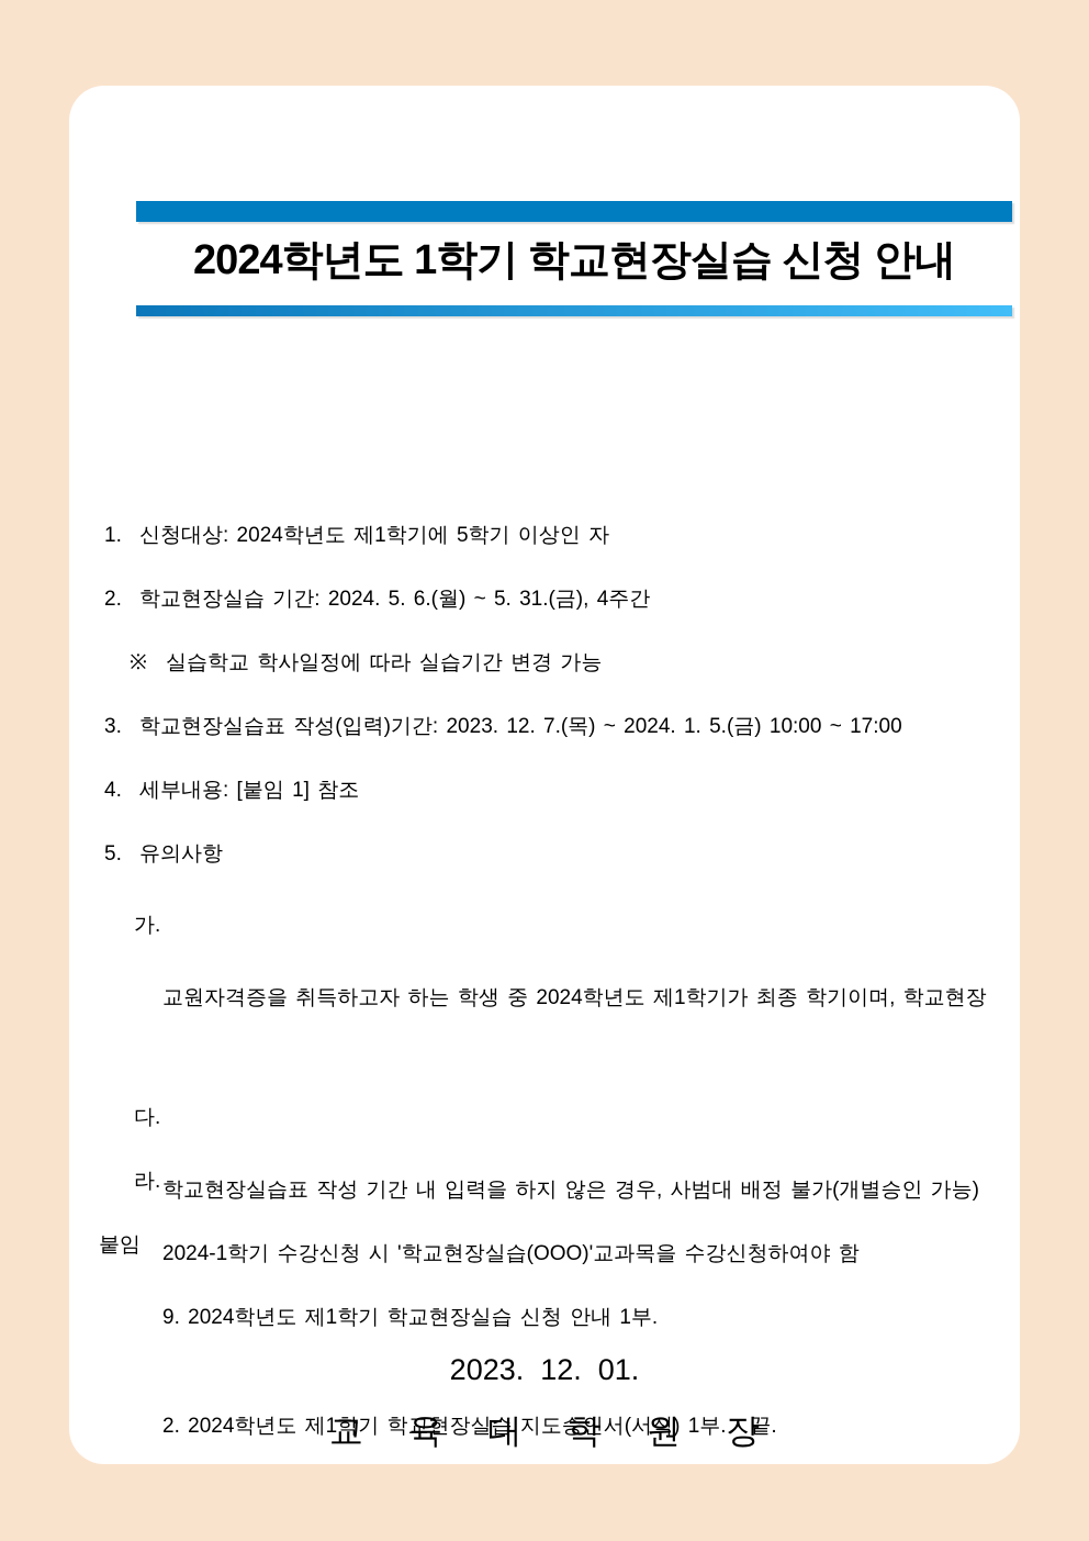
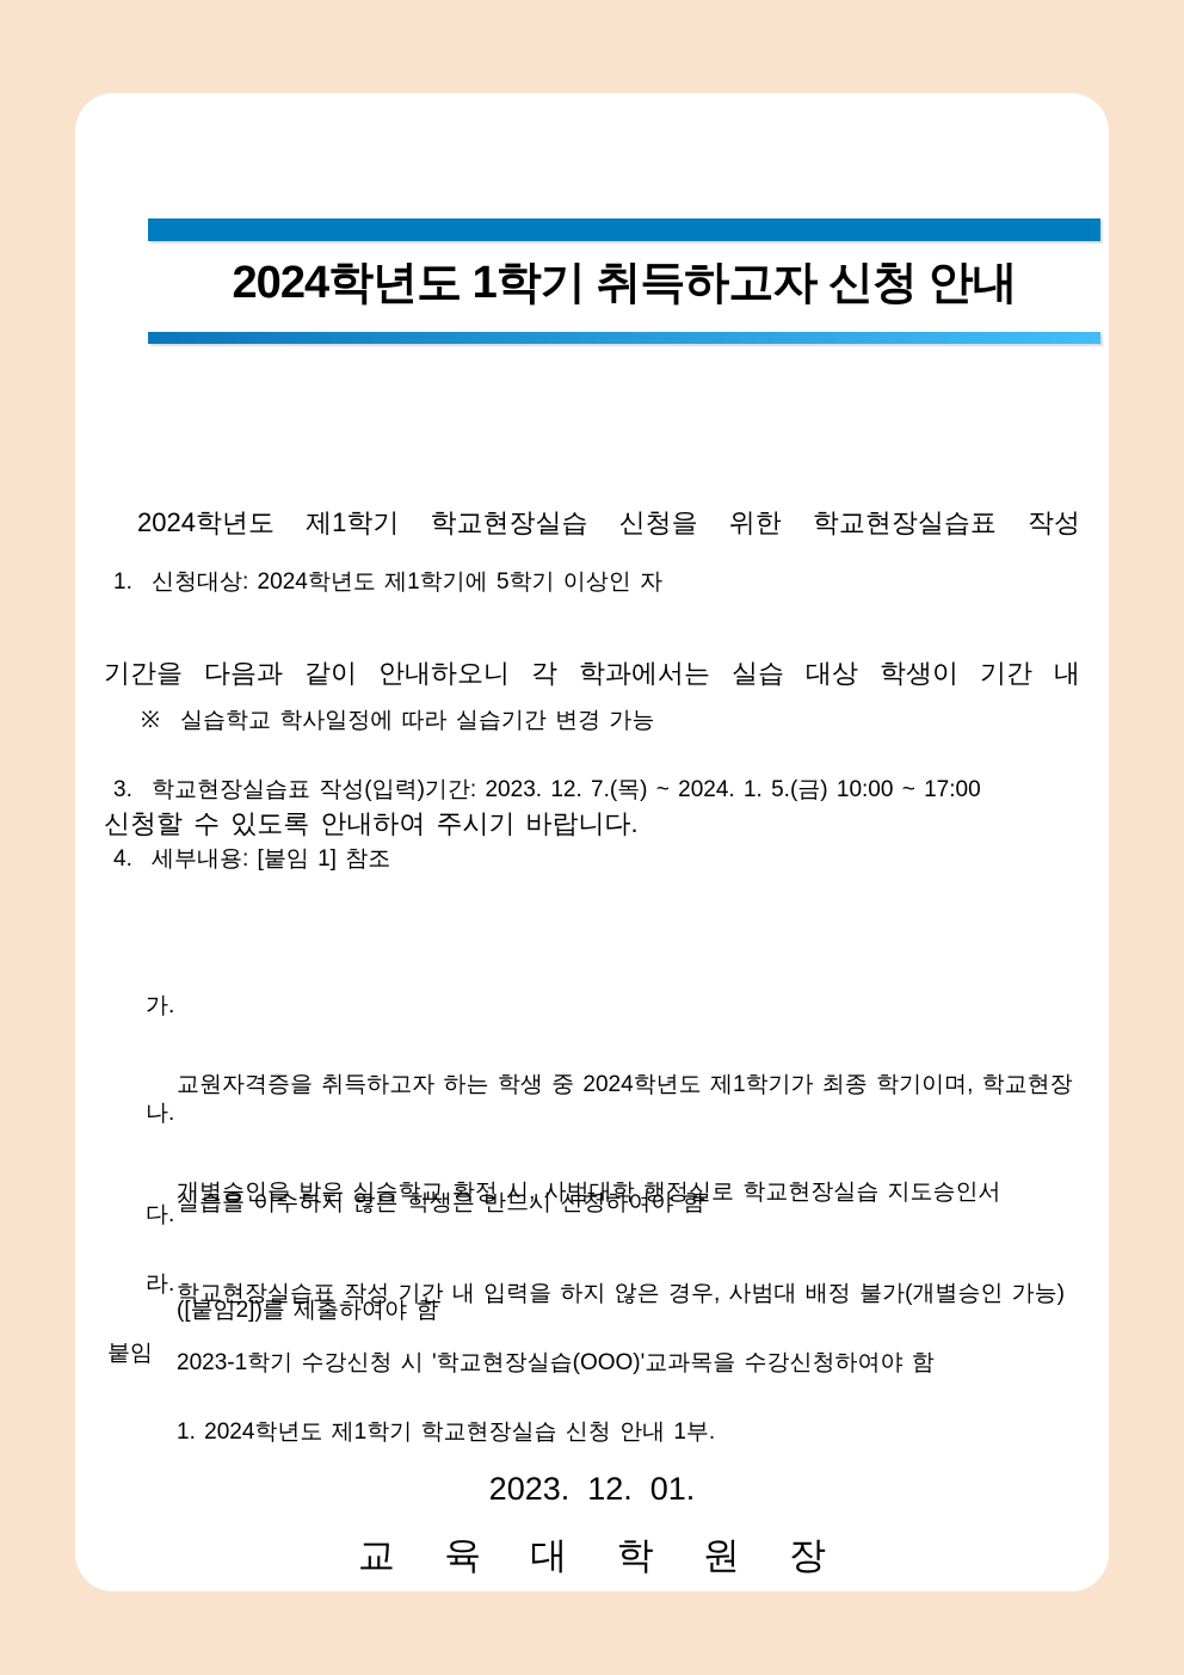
- 2024학년도 1학기 학교현장실습 신청 안내
+ 2024학년도 1학기 취득하고자 신청 안내
+ 2024학년도 제1학기 학교현장실습 신청을 위한 학교현장실습표 작성
+ 기간을 다음과 같이 안내하오니 각 학과에서는 실습 대상 학생이 기간 내
+ 신청할 수 있도록 안내하여 주시기 바랍니다.
  1.
  신청대상: 2024학년도 제1학기에 5학기 이상인 자
- 2.
- 학교현장실습 기간: 2024. 5. 6.(월) ~ 5. 31.(금), 4주간
  ※
  실습학교 학사일정에 따라 실습기간 변경 가능
  3.
  학교현장실습표 작성(입력)기간: 2023. 12. 7.(목) ~ 2024. 1. 5.(금) 10:00 ~ 17:00
  4.
  세부내용: [붙임 1] 참조
- 5.
- 유의사항
  가.
  교원자격증을 취득하고자 하는 학생 중 2024학년도 제1학기가 최종 학기이며, 학교현장
+ 실습을 이수하지 않은 학생은 반드시 신청하여야 함
+ 나.
+ 개별승인을 받은 실습학교 확정 시, 사범대학 행정실로 학교현장실습 지도승인서
+ ([붙임2])를 제출하여야 함
  다.
  학교현장실습표 작성 기간 내 입력을 하지 않은 경우, 사범대 배정 불가(개별승인 가능)
  라.
- 2024-1학기 수강신청 시 '학교현장실습(OOO)'교과목을 수강신청하여야 함
+ 2023-1학기 수강신청 시 '학교현장실습(OOO)'교과목을 수강신청하여야 함
  붙임
- 9. 2024학년도 제1학기 학교현장실습 신청 안내 1부.
+ 1. 2024학년도 제1학기 학교현장실습 신청 안내 1부.
- 2. 2024학년도 제1학기 학교현장실습 지도승인서(서식) 1부. 끝.
  2023. 12. 01.
  교 육 대 학 원 장
